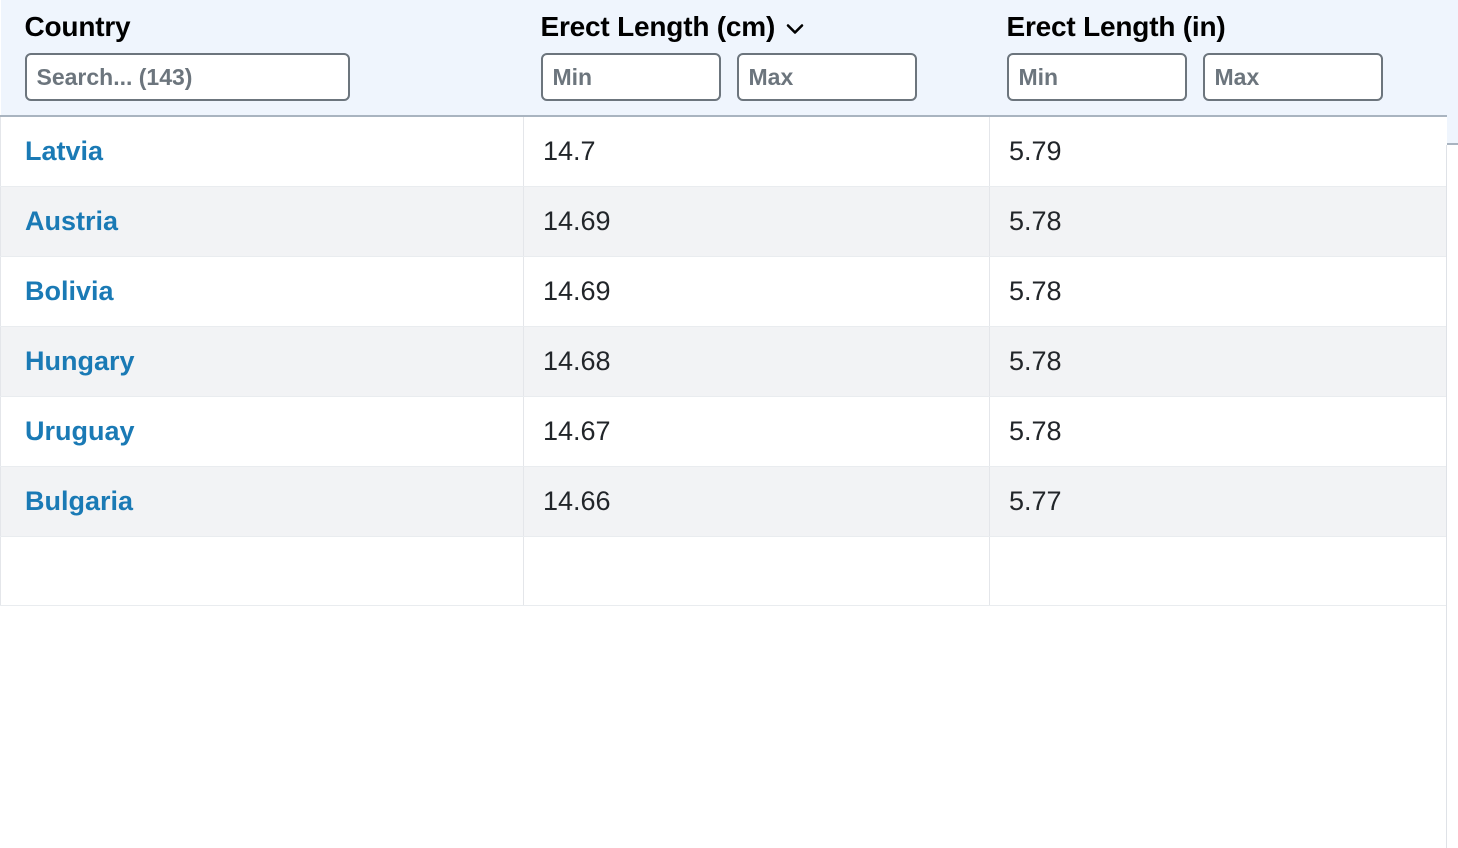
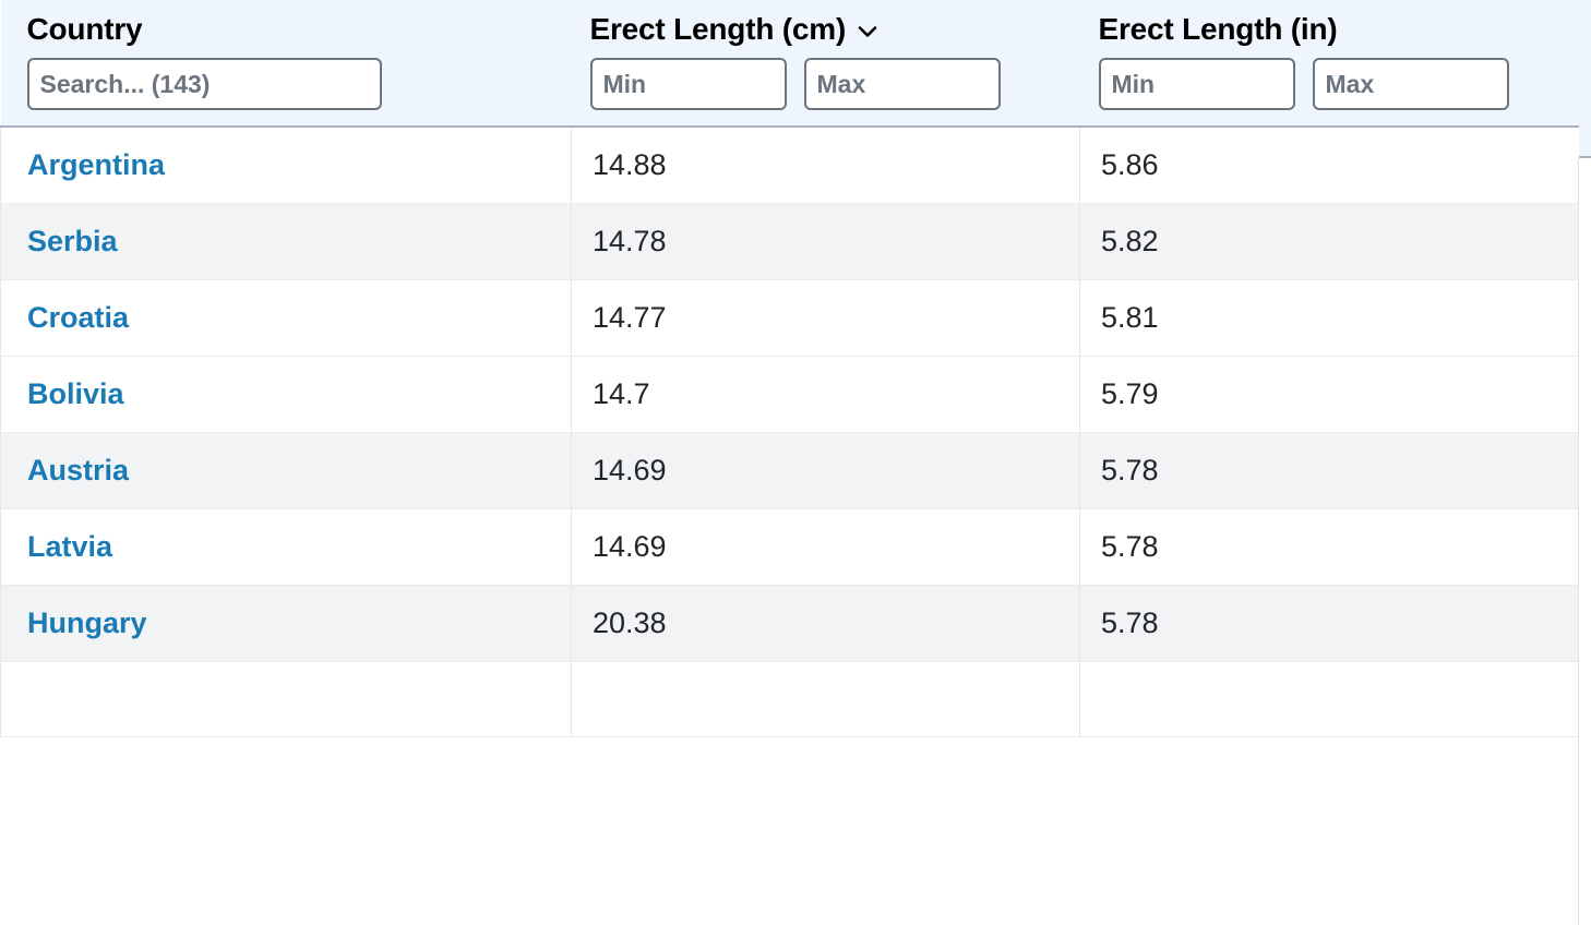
  Country Search... (143)	Erect Length (cm) Min Max	Erect Length (in) Min Max
+ Argentina	14.88	5.86
+ Serbia	14.78	5.82
+ Croatia	14.77	5.81
- Latvia	14.7	5.79
+ Bolivia	14.7	5.79
  Austria	14.69	5.78
- Bolivia	14.69	5.78
+ Latvia	14.69	5.78
- Hungary	14.68	5.78
+ Hungary	20.38	5.78
- Uruguay	14.67	5.78
- Bulgaria	14.66	5.77
